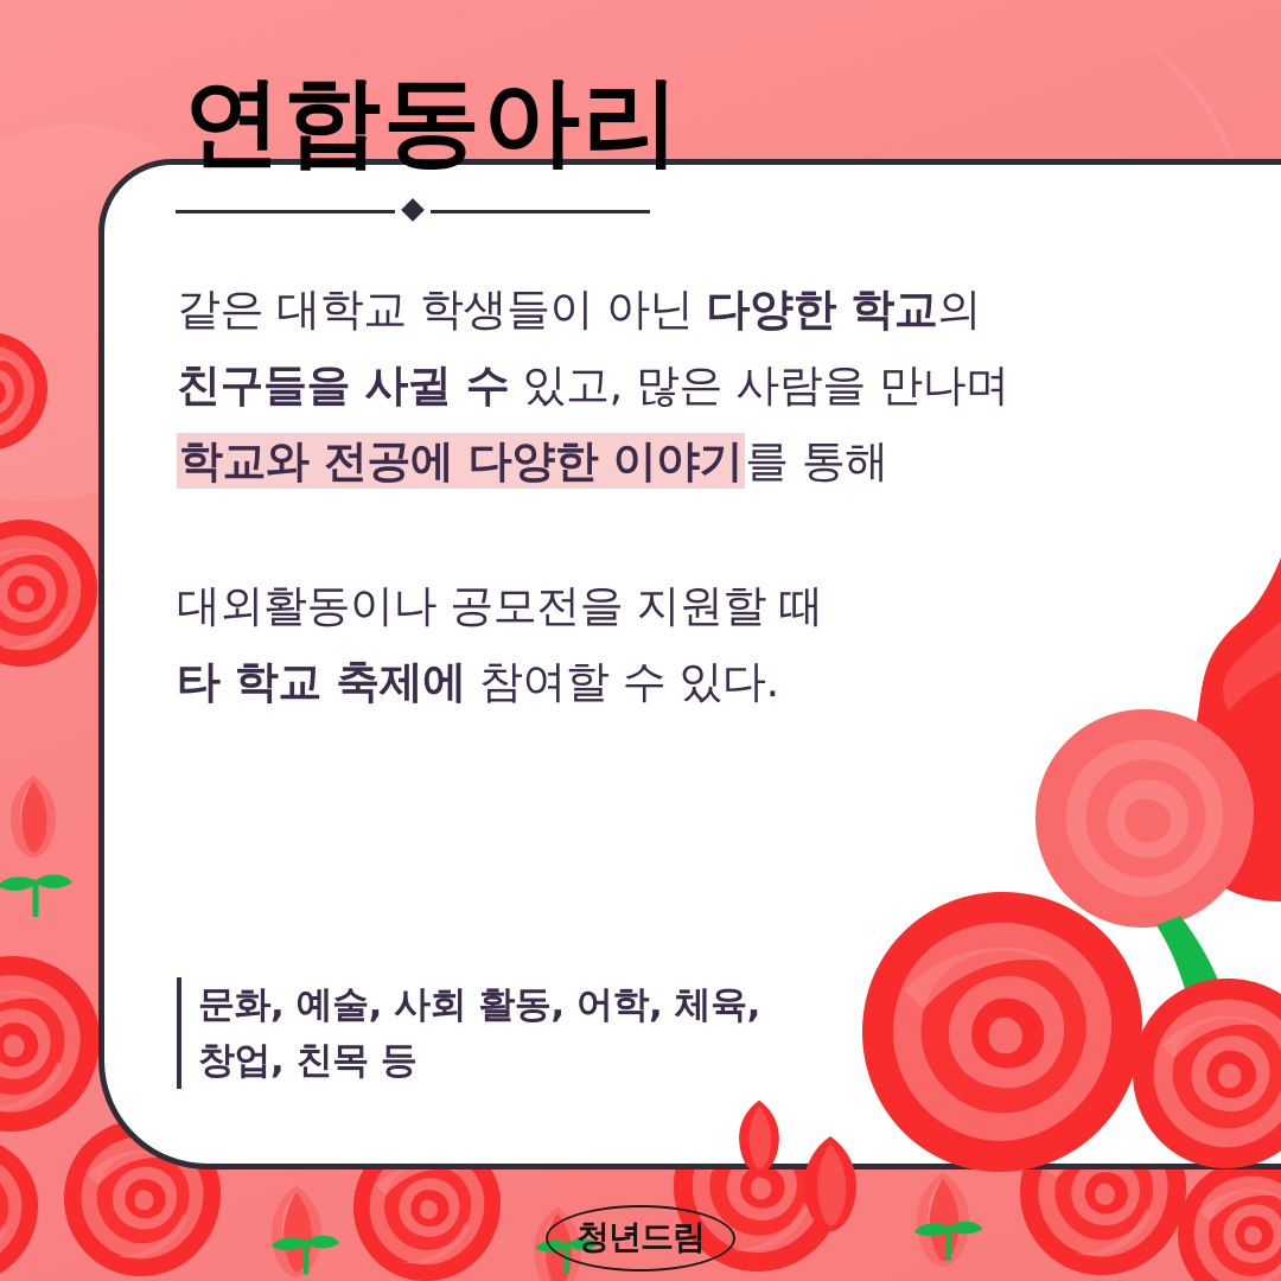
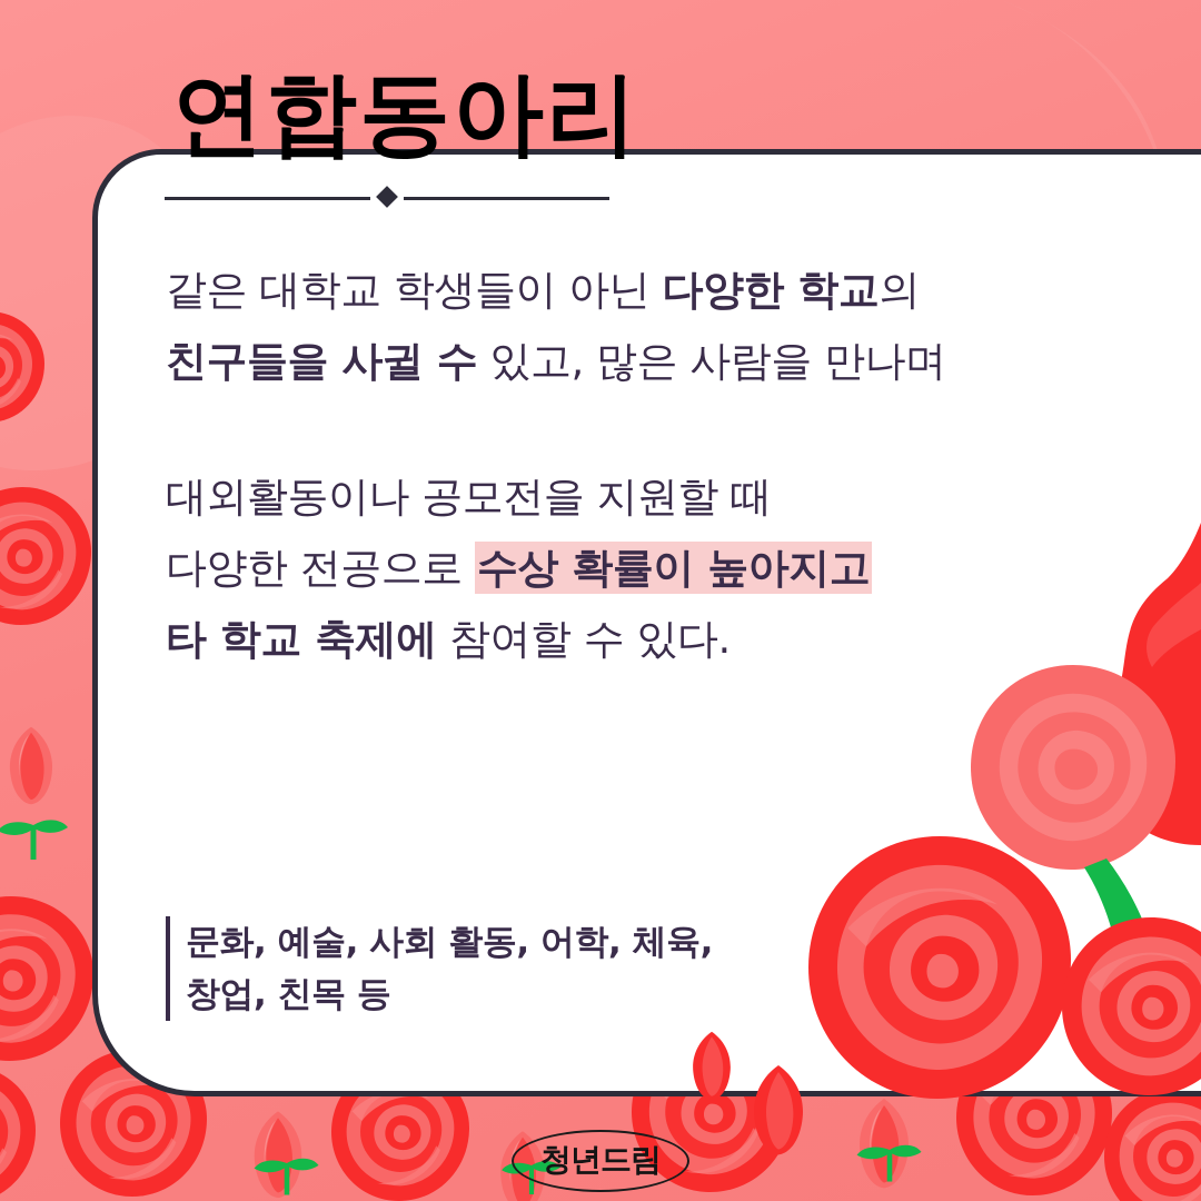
  연합동아리
  같은 대학교 학생들이 아닌 다양한 학교의
  친구들을 사귈 수 있고, 많은 사람을 만나며
- 학교와 전공에 다양한 이야기를 통해
  대외활동이나 공모전을 지원할 때
+ 다양한 전공으로 수상 확률이 높아지고
  타 학교 축제에 참여할 수 있다.
  문화, 예술, 사회 활동, 어학, 체육,
  창업, 친목 등
  청년드림
